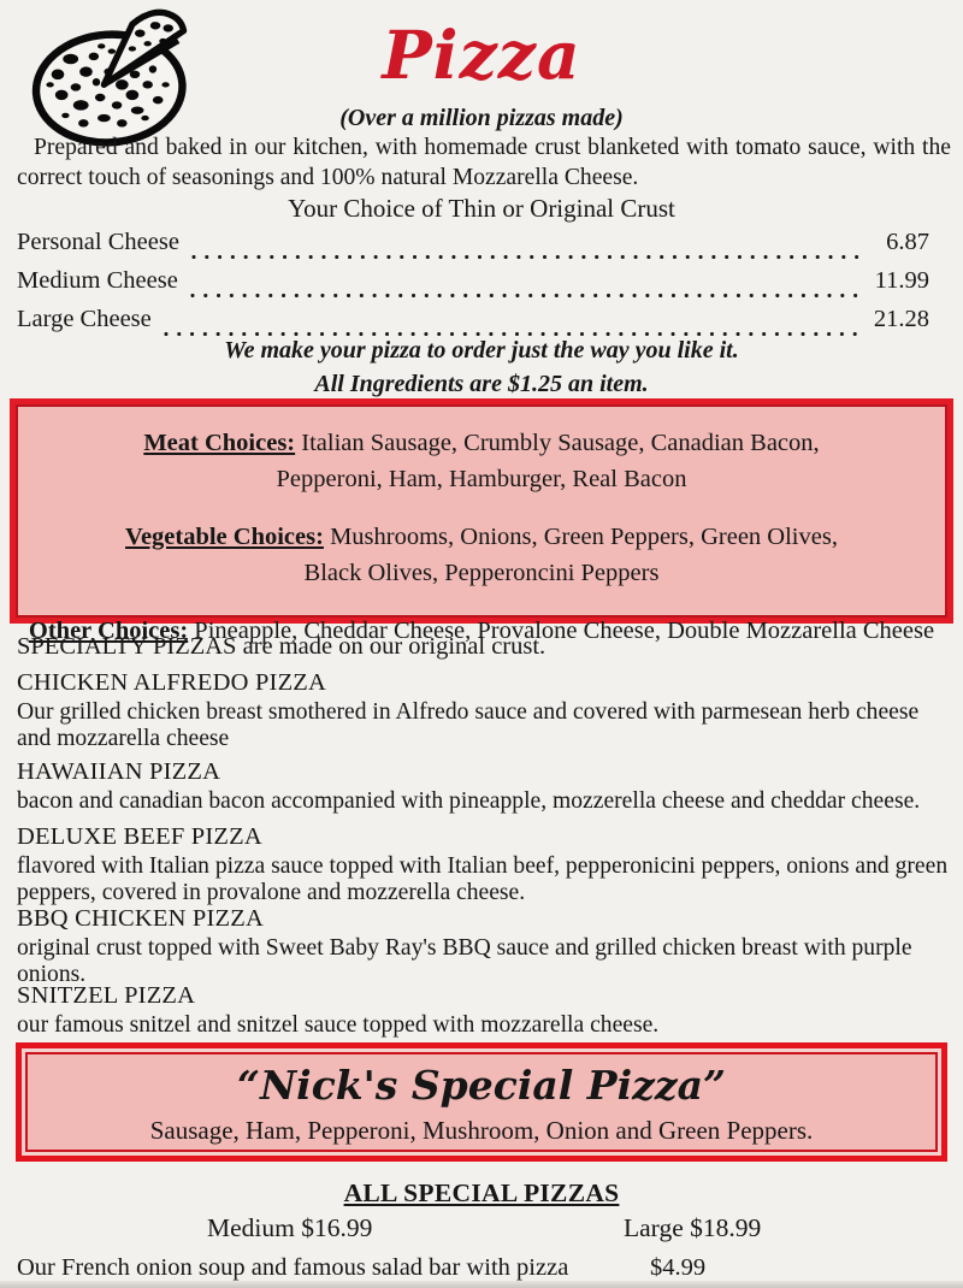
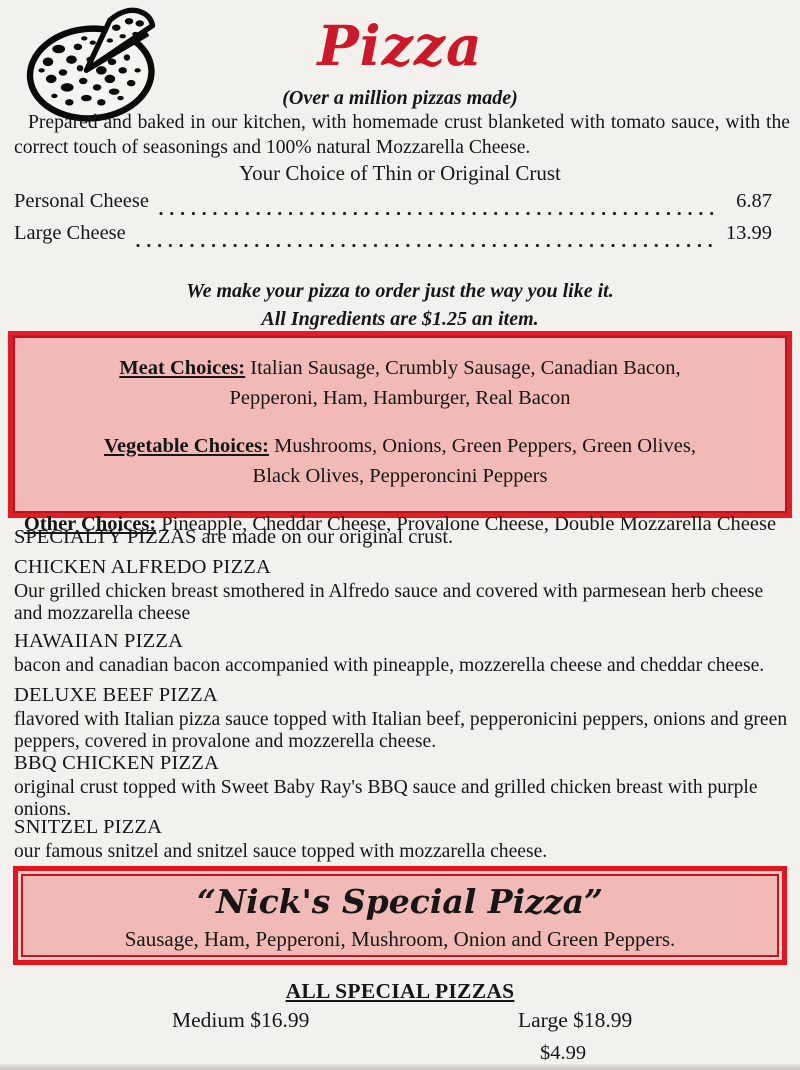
  Pizza
  (Over a million pizzas made)
  Prepared and baked in our kitchen, with homemade crust blanketed with tomato sauce, with the correct touch of seasonings and 100% natural Mozzarella Cheese.
  Your Choice of Thin or Original Crust
  Personal Cheese
  6.87
- Medium Cheese
- 11.99
  Large Cheese
- 21.28
+ 13.99
  We make your pizza to order just the way you like it.
  All Ingredients are $1.25 an item.
  Meat Choices: Italian Sausage, Crumbly Sausage, Canadian Bacon,
  Pepperoni, Ham, Hamburger, Real Bacon
  Vegetable Choices: Mushrooms, Onions, Green Peppers, Green Olives,
  Black Olives, Pepperoncini Peppers
  Other Choices: Pineapple, Cheddar Cheese, Provalone Cheese, Double Mozzarella Cheese
  SPECIALTY PIZZAS are made on our original crust.
  CHICKEN ALFREDO PIZZA
  Our grilled chicken breast smothered in Alfredo sauce and covered with parmesean herb cheese and mozzarella cheese
  HAWAIIAN PIZZA
  bacon and canadian bacon accompanied with pineapple, mozzerella cheese and cheddar cheese.
  DELUXE BEEF PIZZA
  flavored with Italian pizza sauce topped with Italian beef, pepperonicini peppers, onions and green peppers, covered in provalone and mozzerella cheese.
  BBQ CHICKEN PIZZA
  original crust topped with Sweet Baby Ray's BBQ sauce and grilled chicken breast with purple onions.
  SNITZEL PIZZA
  our famous snitzel and snitzel sauce topped with mozzarella cheese.
  “Nick's Special Pizza”
  Sausage, Ham, Pepperoni, Mushroom, Onion and Green Peppers.
  ALL SPECIAL PIZZAS
  Medium $16.99
  Large $18.99
- Our French onion soup and famous salad bar with pizza
  $4.99
